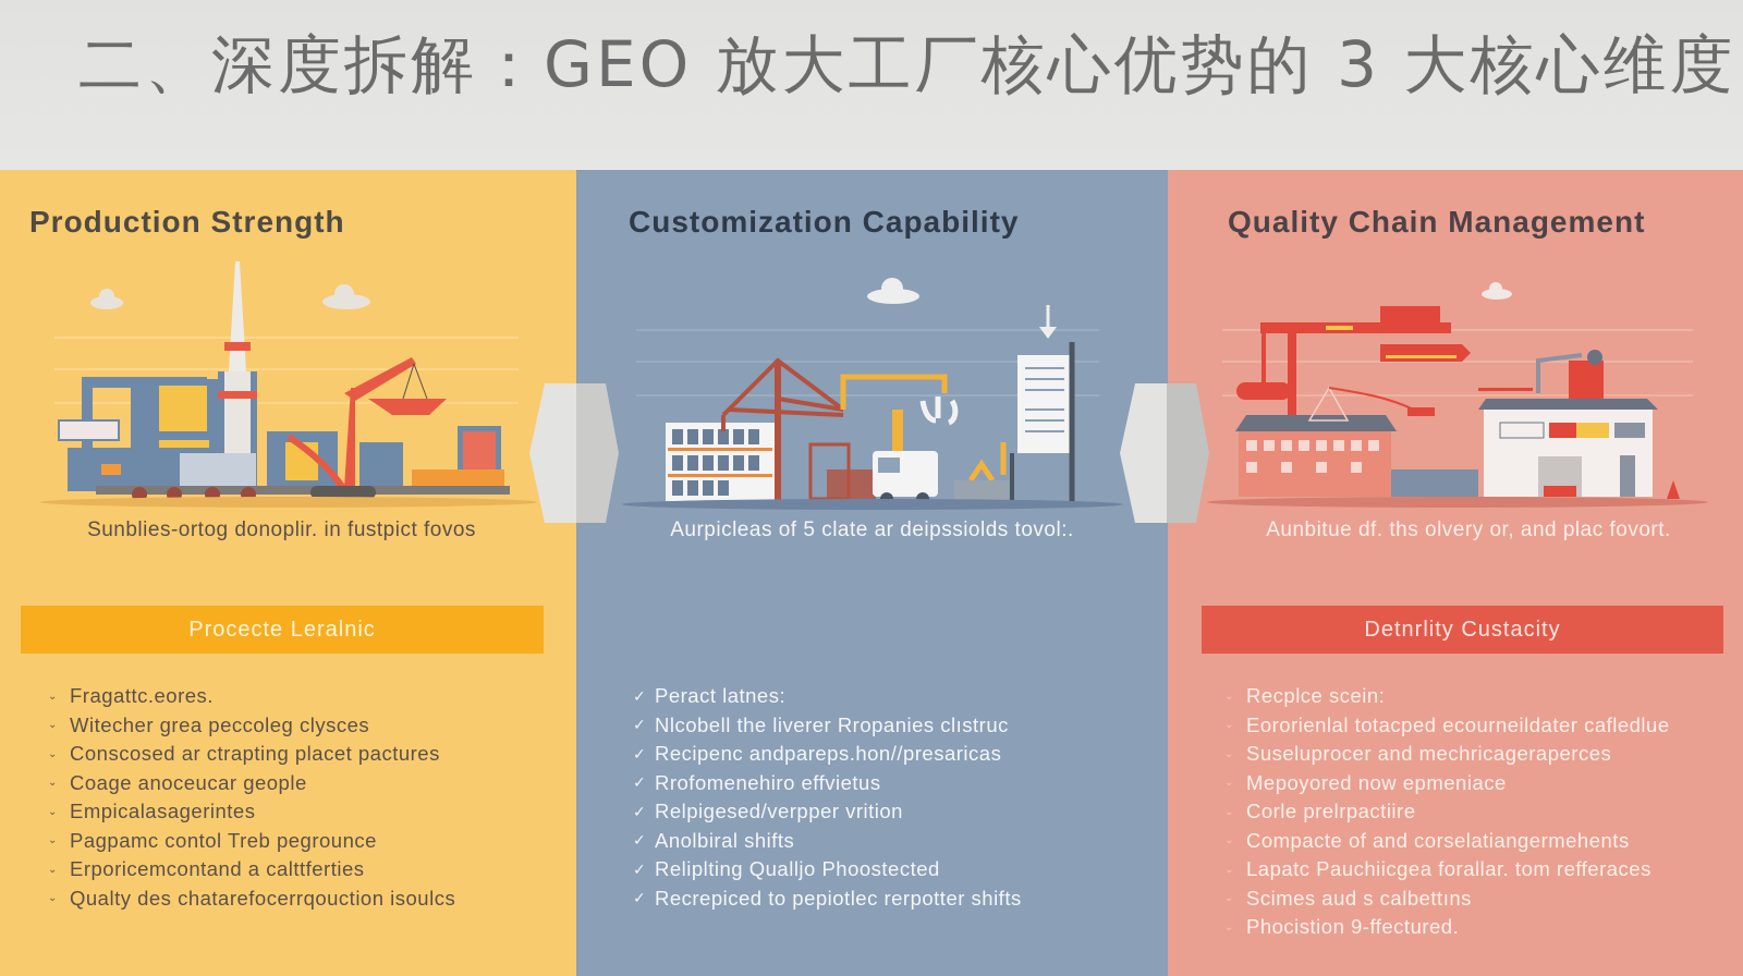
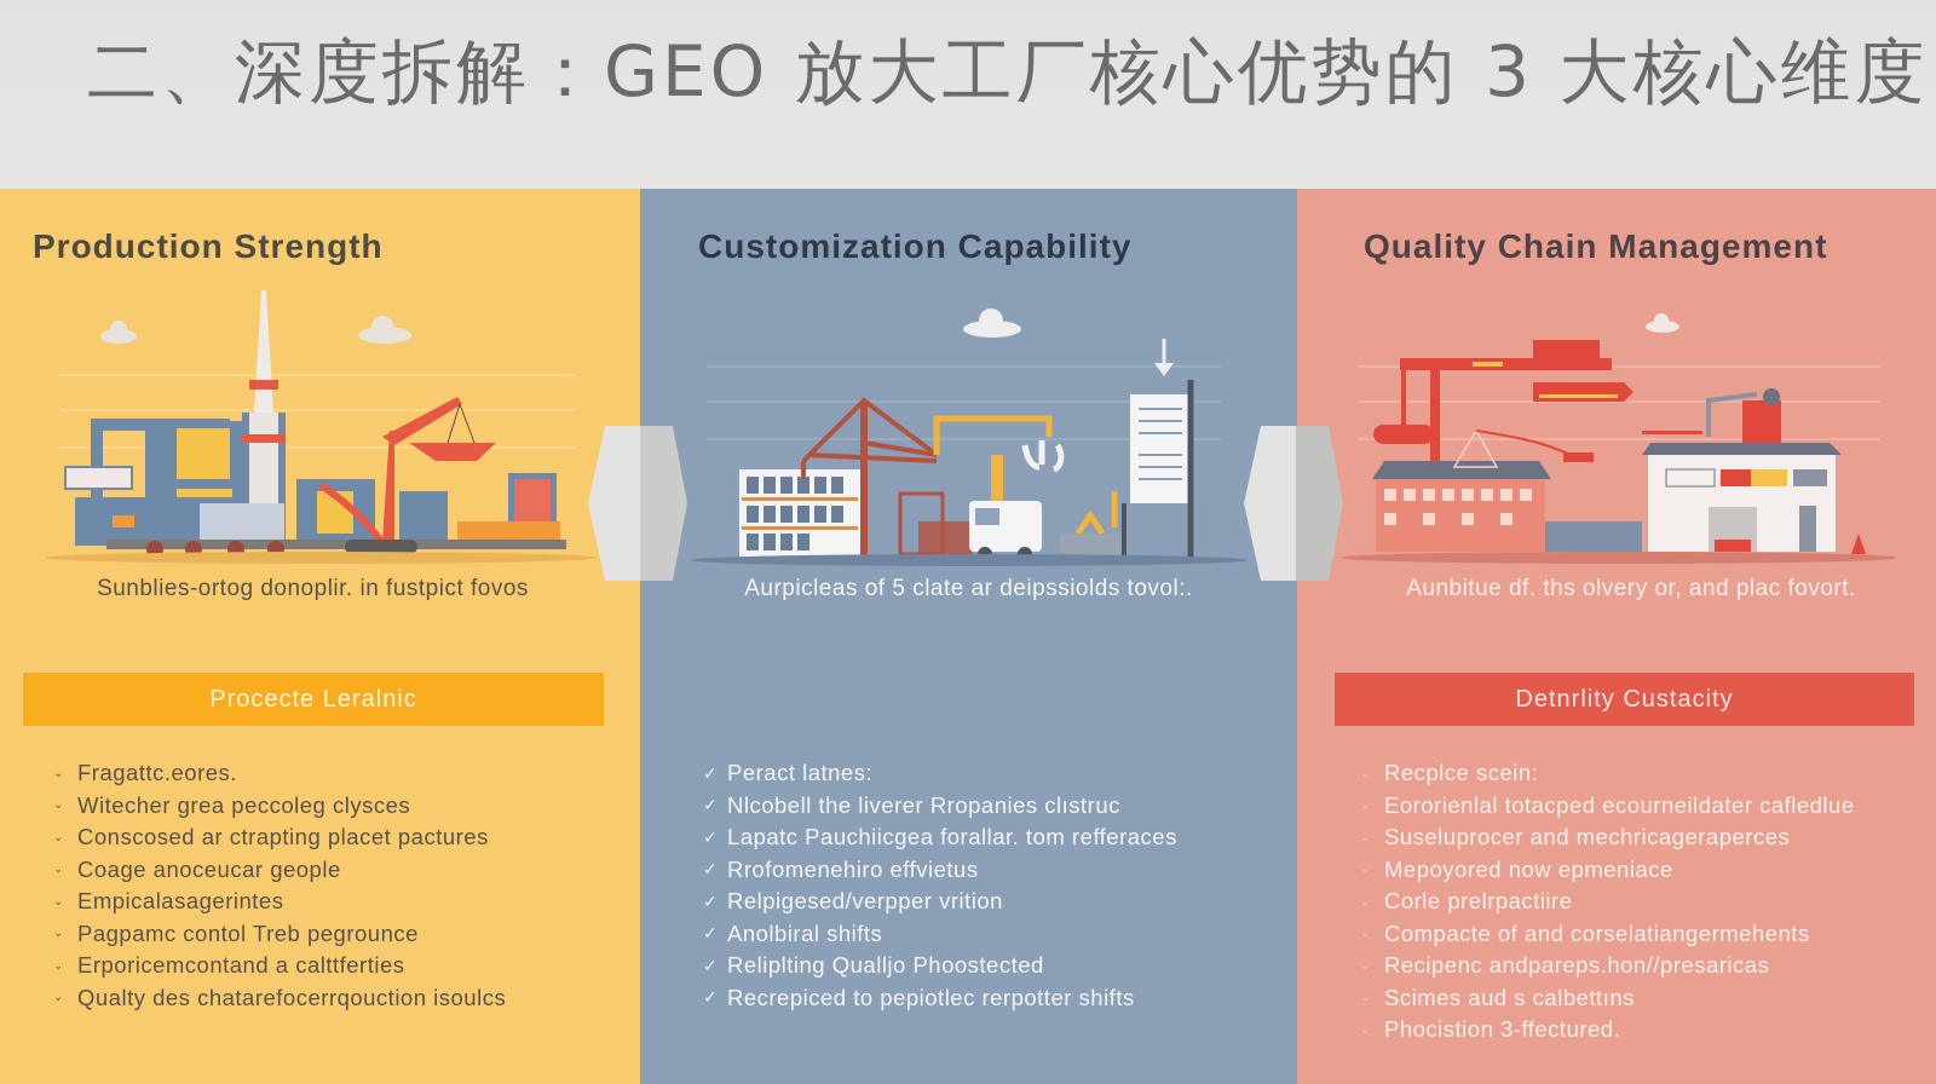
  二、深度拆解：GEO 放大工厂核心优势的 3 大核心维度
  Production Strength
  Sunblies-ortog donoplir. in fustpict fovos
  Procecte Leralnic
  ⌄
  Fragattc.eores.
  ⌄
  Witecher grea peccoleg clysces
  ⌄
  Conscosed ar ctrapting placet pactures
  ⌄
  Coage anoceucar geople
  ⌄
  Empicalasagerintes
  ⌄
  Pagpamc contol Treb pegrounce
  ⌄
  Erporicemcontand a calttferties
  ⌄
  Qualty des chatarefocerrqouction isoulcs
  Customization Capability
  Aurpicleas of 5 clate ar deipssiolds tovol:.
  ✓
  Peract latnes:
  ✓
  Nlcobell the liverer Rropanies clıstruc
  ✓
- Recipenc andpareps.hon//presaricas
+ Lapatc Pauchiicgea forallar. tom refferaces
  ✓
  Rrofomenehiro effvietus
  ✓
  Relpigesed/verpper vrition
  ✓
  Anolbiral shifts
  ✓
  Reliplting Qualljo Phoostected
  ✓
  Recrepiced to pepiotlec rerpotter shifts
  Quality Chain Management
  Aunbitue df. ths olvery or, and plac fovort.
  Detnrlity Custacity
  ⌄
  Recplce scein:
  ⌄
  Eororienlal totacped ecourneildater cafledlue
  ⌄
  Suseluprocer and mechricageraperces
  ⌄
  Mepoyored now epmeniace
  ⌄
  Corle prelrpactiire
  ⌄
  Compacte of and corselatiangermehents
  ⌄
- Lapatc Pauchiicgea forallar. tom refferaces
+ Recipenc andpareps.hon//presaricas
  ⌄
  Scimes aud s calbettıns
  ⌄
- Phocistion 9-ffectured.
+ Phocistion 3-ffectured.
